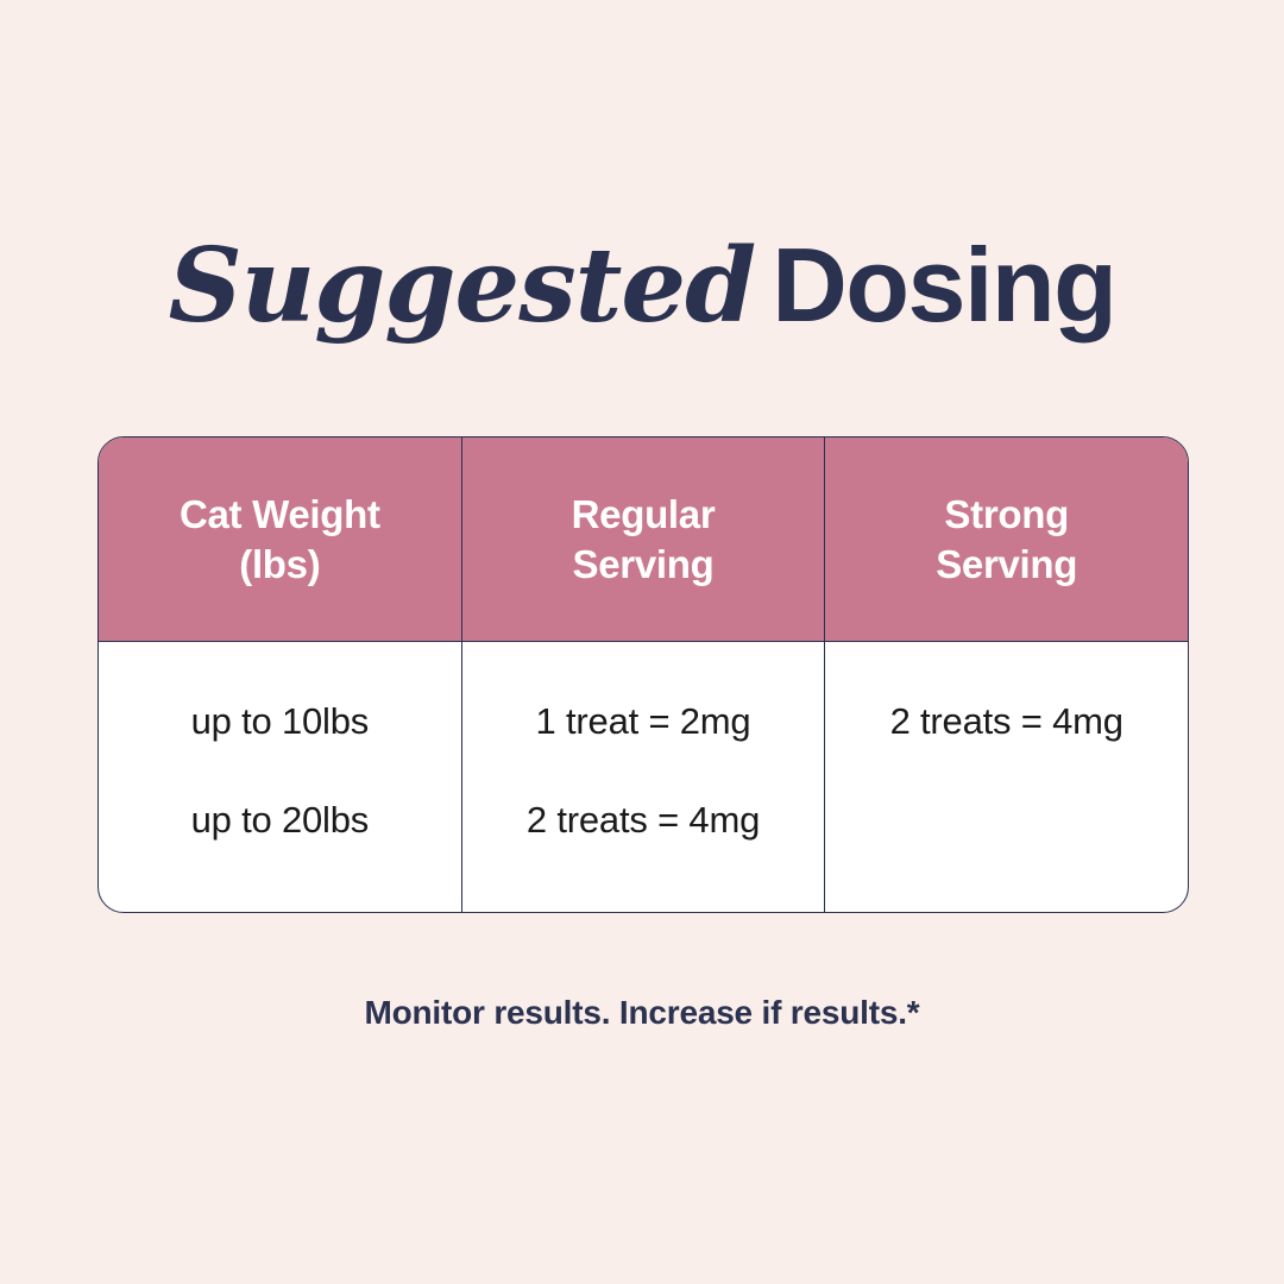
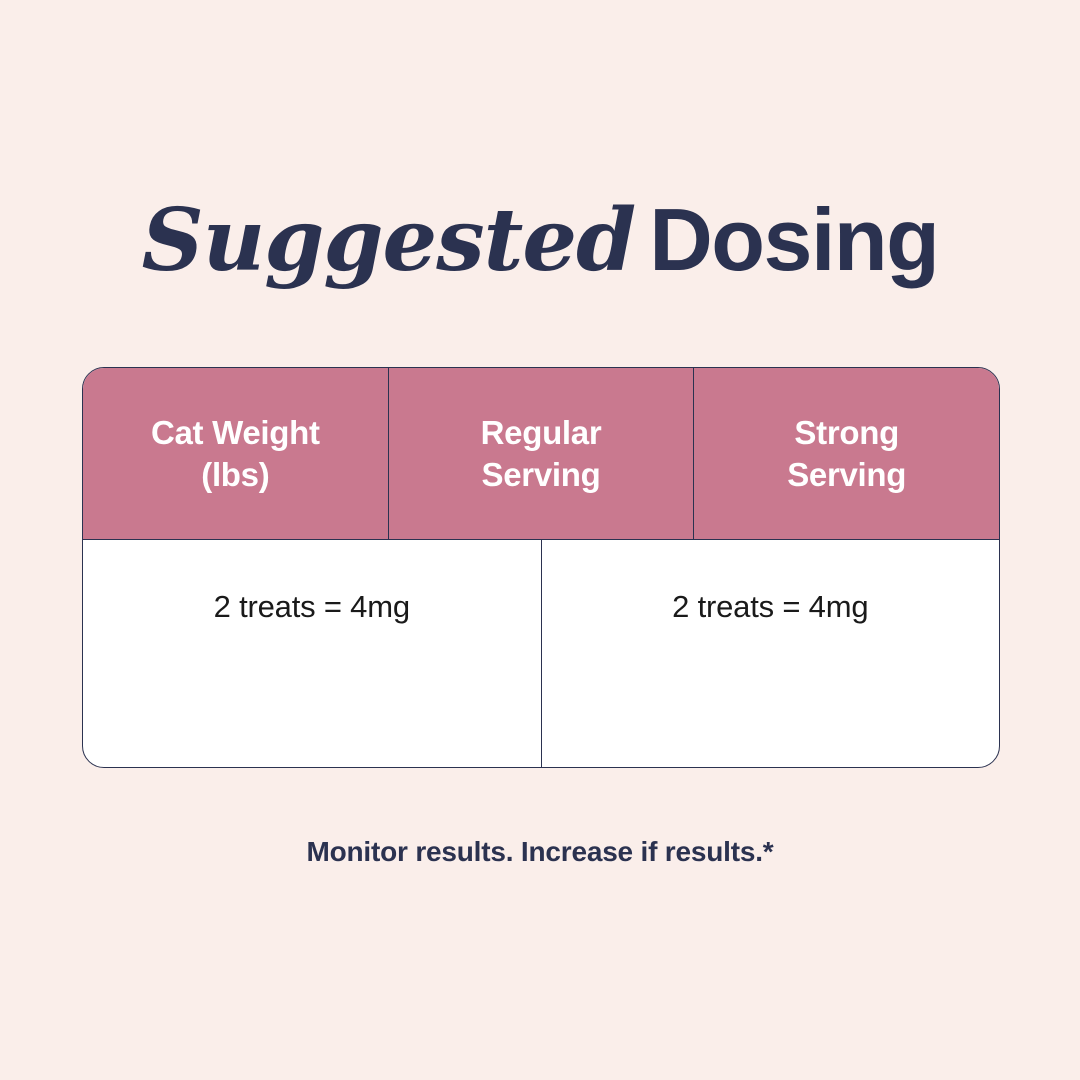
  Suggested Dosing
  Cat Weight
  (lbs)
  Regular
  Serving
  Strong
  Serving
- up to 10lbs
- up to 20lbs
- 1 treat = 2mg
  2 treats = 4mg
  2 treats = 4mg
  Monitor results. Increase if results.*
